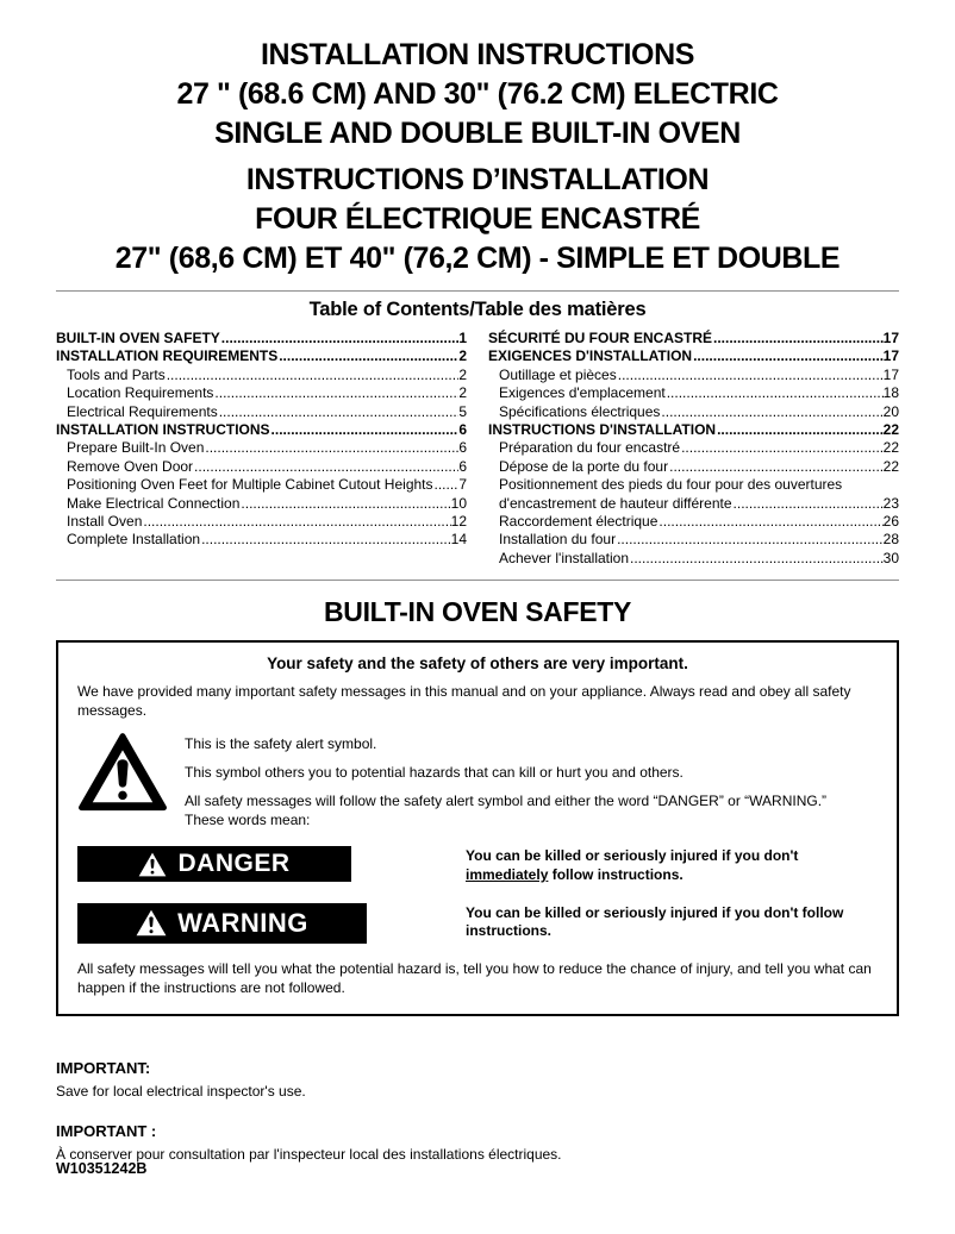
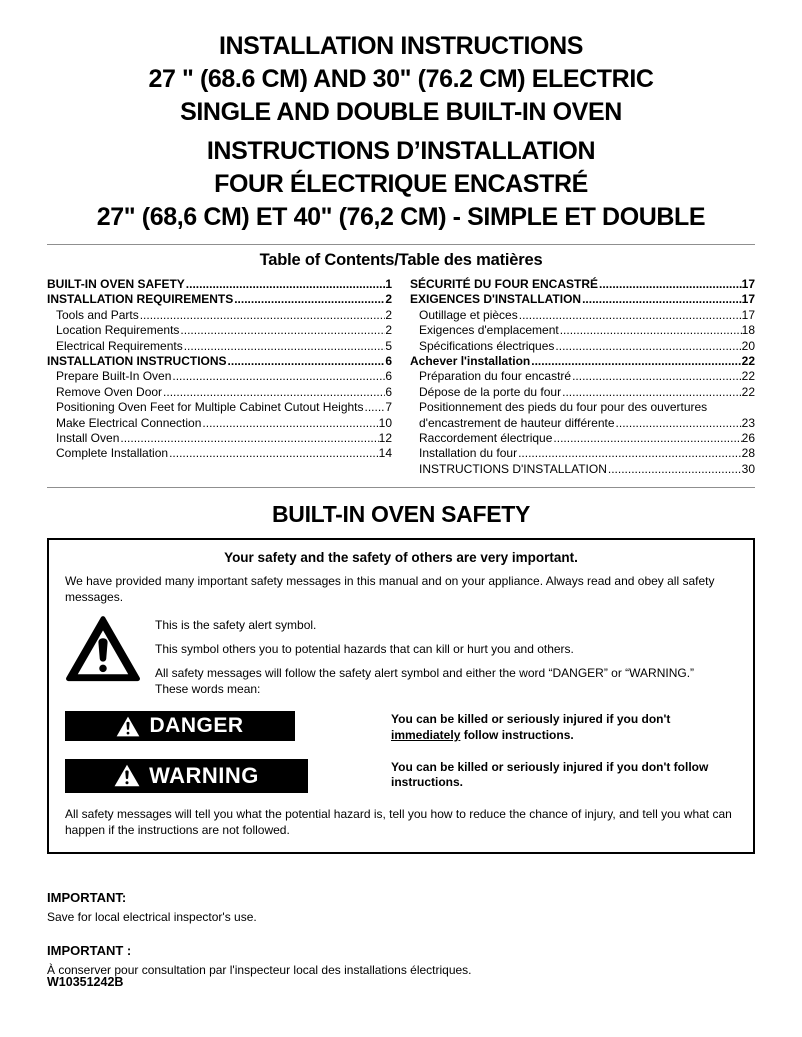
  INSTALLATION INSTRUCTIONS
  27 " (68.6 CM) AND 30" (76.2 CM) ELECTRIC
  SINGLE AND DOUBLE BUILT-IN OVEN
  INSTRUCTIONS D’INSTALLATION
  FOUR ÉLECTRIQUE ENCASTRÉ
  27" (68,6 CM) ET 40" (76,2 CM) - SIMPLE ET DOUBLE
  Table of Contents/Table des matières
  BUILT-IN OVEN SAFETY
  1
  INSTALLATION REQUIREMENTS
  2
  Tools and Parts
  2
  Location Requirements
  2
  Electrical Requirements
  5
  INSTALLATION INSTRUCTIONS
  6
  Prepare Built-In Oven
  6
  Remove Oven Door
  6
  Positioning Oven Feet for Multiple Cabinet Cutout Heights
  7
  Make Electrical Connection
  10
  Install Oven
  12
  Complete Installation
  14
  SÉCURITÉ DU FOUR ENCASTRÉ
  17
  EXIGENCES D'INSTALLATION
  17
  Outillage et pièces
  17
  Exigences d'emplacement
  18
  Spécifications électriques
  20
- INSTRUCTIONS D'INSTALLATION
+ Achever l'installation
  22
  Préparation du four encastré
  22
  Dépose de la porte du four
  22
  Positionnement des pieds du four pour des ouvertures
  d'encastrement de hauteur différente
  23
  Raccordement électrique
  26
  Installation du four
  28
- Achever l'installation
+ INSTRUCTIONS D'INSTALLATION
  30
  BUILT-IN OVEN SAFETY
  Your safety and the safety of others are very important.
  We have provided many important safety messages in this manual and on your appliance. Always read and obey all safety messages.
  This is the safety alert symbol.
  This symbol others you to potential hazards that can kill or hurt you and others.
  All safety messages will follow the safety alert symbol and either the word “DANGER” or “WARNING.”
  These words mean:
  DANGER
  You can be killed or seriously injured if you don't immediately follow instructions.
  WARNING
  You can be killed or seriously injured if you don't follow instructions.
  All safety messages will tell you what the potential hazard is, tell you how to reduce the chance of injury, and tell you what can happen if the instructions are not followed.
  IMPORTANT:
  Save for local electrical inspector's use.
  IMPORTANT :
  À conserver pour consultation par l'inspecteur local des installations électriques.
  W10351242B
